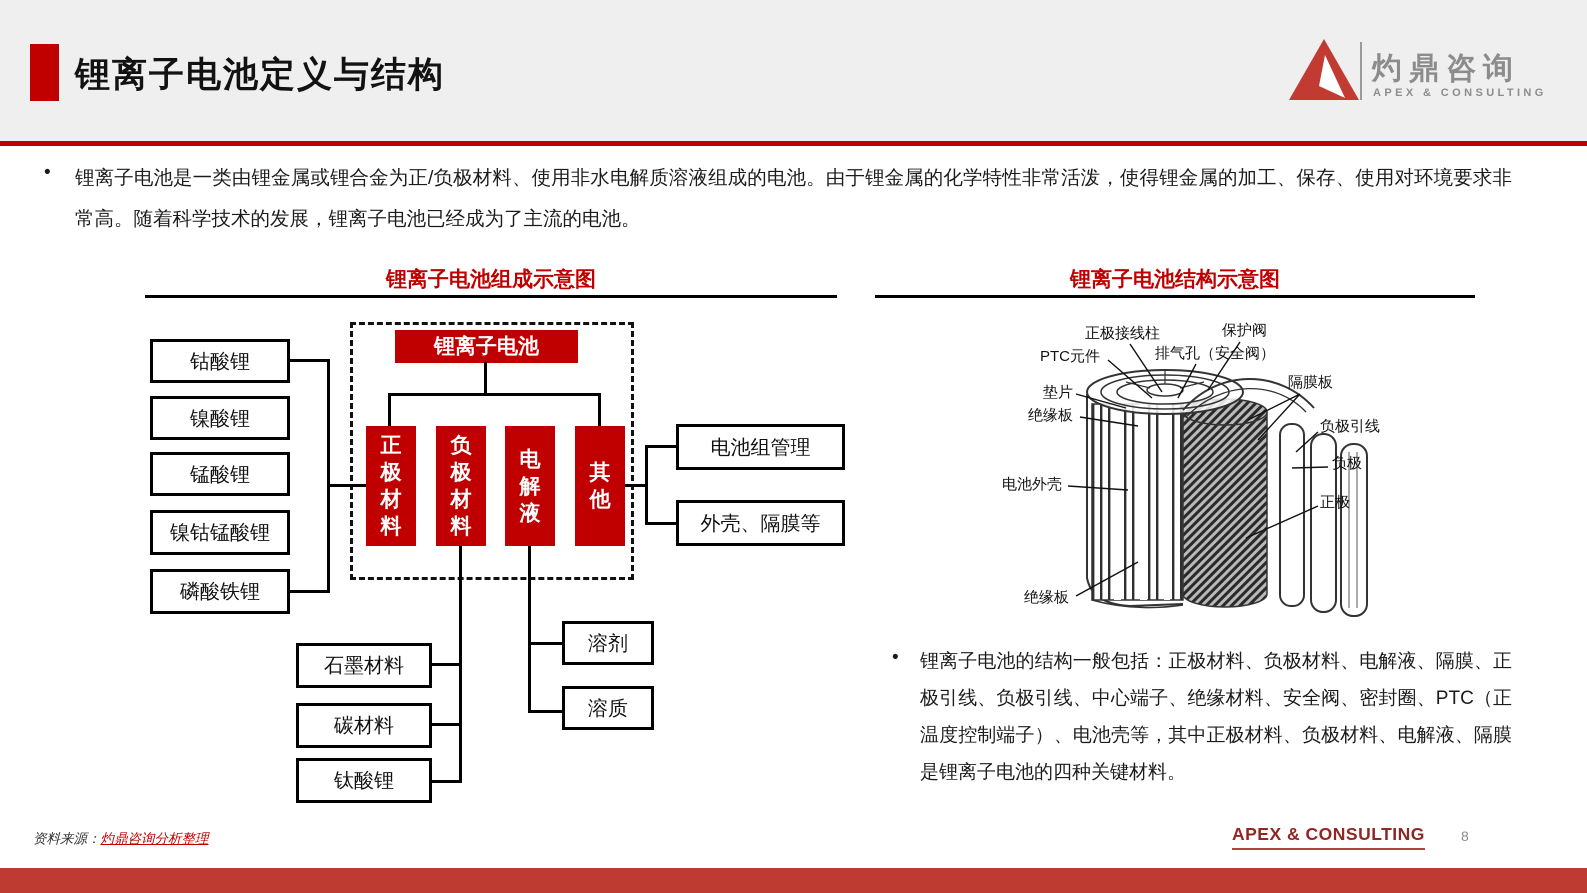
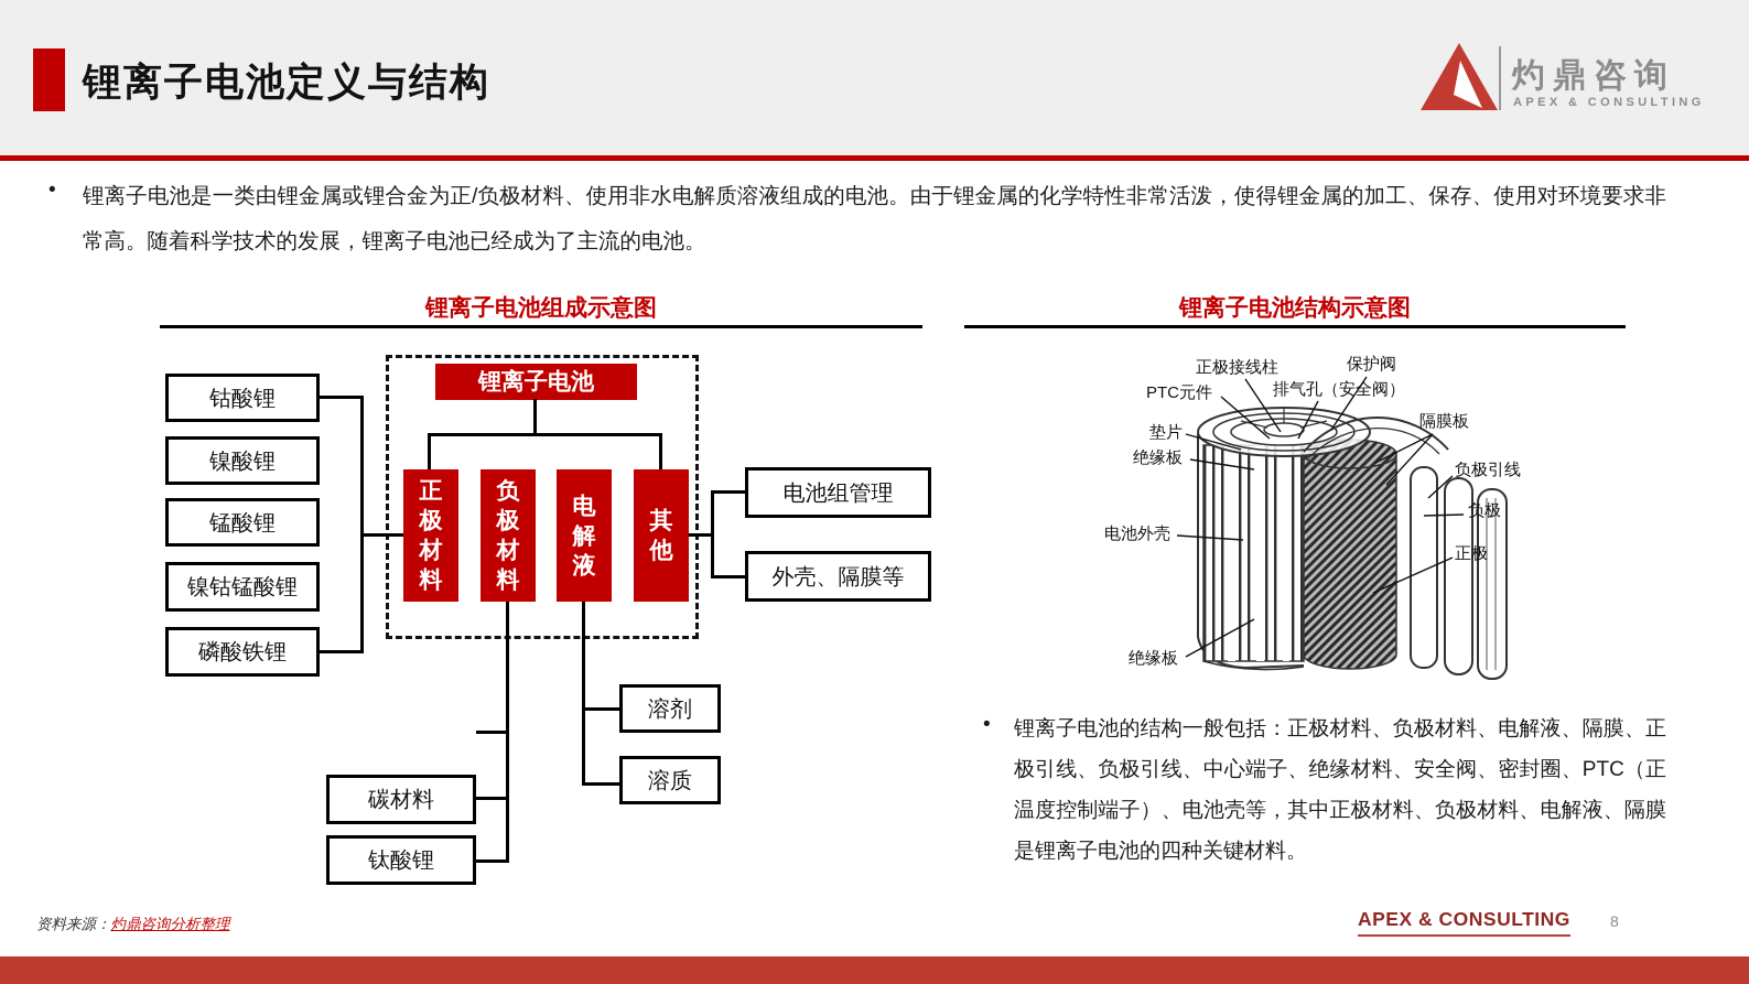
  锂离子电池定义与结构
  灼鼎咨询
  APEX & CONSULTING
  •
  锂离子电池是一类由锂金属或锂合金为正/负极材料、使用非水电解质溶液组成的电池。由于锂金属的化学特性非常活泼，使得锂金属的加工、保存、使用对环境要求非常高。随着科学技术的发展，锂离子电池已经成为了主流的电池。
  锂离子电池组成示意图
  锂离子电池
  正极材料
  负极材料
  电解液
  其他
  钴酸锂
  镍酸锂
  锰酸锂
  镍钴锰酸锂
  磷酸铁锂
  电池组管理
  外壳、隔膜等
- 石墨材料
  碳材料
  钛酸锂
  溶剂
  溶质
  锂离子电池结构示意图
  PTC元件
  正极接线柱
  排气孔（安全阀）
  保护阀
  隔膜板
  垫片
  绝缘板
  负极引线
  负极
  电池外壳
  正极
  绝缘板
  •
  锂离子电池的结构一般包括：正极材料、负极材料、电解液、隔膜、正极引线、负极引线、中心端子、绝缘材料、安全阀、密封圈、PTC（正温度控制端子）、电池壳等，其中正极材料、负极材料、电解液、隔膜是锂离子电池的四种关键材料。
  资料来源：灼鼎咨询分析整理
  APEX & CONSULTING
  8
